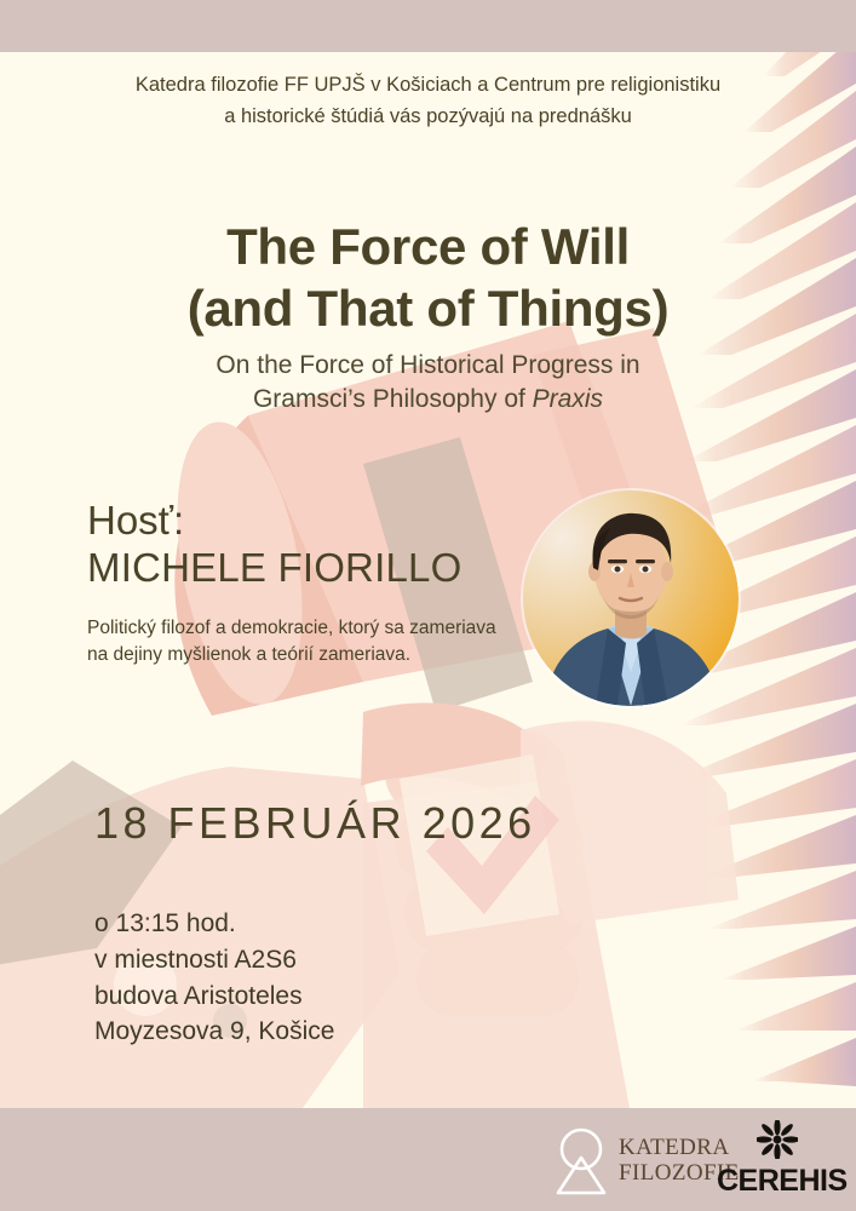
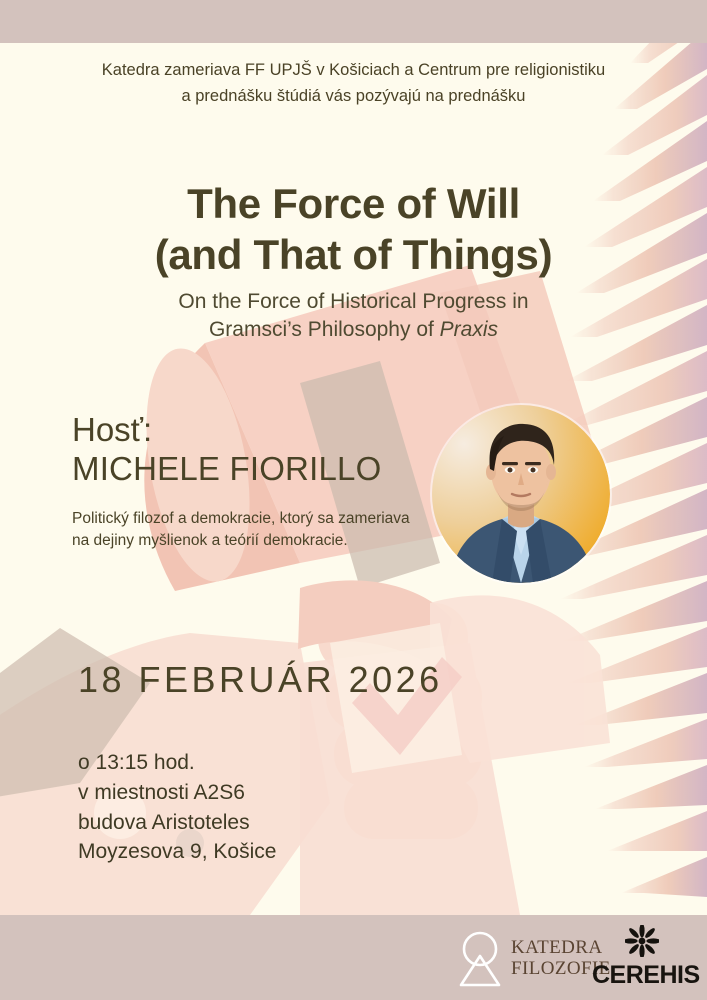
- Katedra filozofie FF UPJŠ v Košiciach a Centrum pre religionistiku
+ Katedra zameriava FF UPJŠ v Košiciach a Centrum pre religionistiku
- a historické štúdiá vás pozývajú na prednášku
+ a prednášku štúdiá vás pozývajú na prednášku
  The Force of Will
  (and That of Things)
  On the Force of Historical Progress in
  Gramsci’s Philosophy of Praxis
  Hosť:
  MICHELE FIORILLO
  Politický filozof a demokracie, ktorý sa zameriava
- na dejiny myšlienok a teórií zameriava.
+ na dejiny myšlienok a teórií demokracie.
  18 FEBRUÁR 2026
  o 13:15 hod.
  v miestnosti A2S6
  budova Aristoteles
  Moyzesova 9, Košice
  KATEDRA
  FILOZOFIE
  CEREHIS
